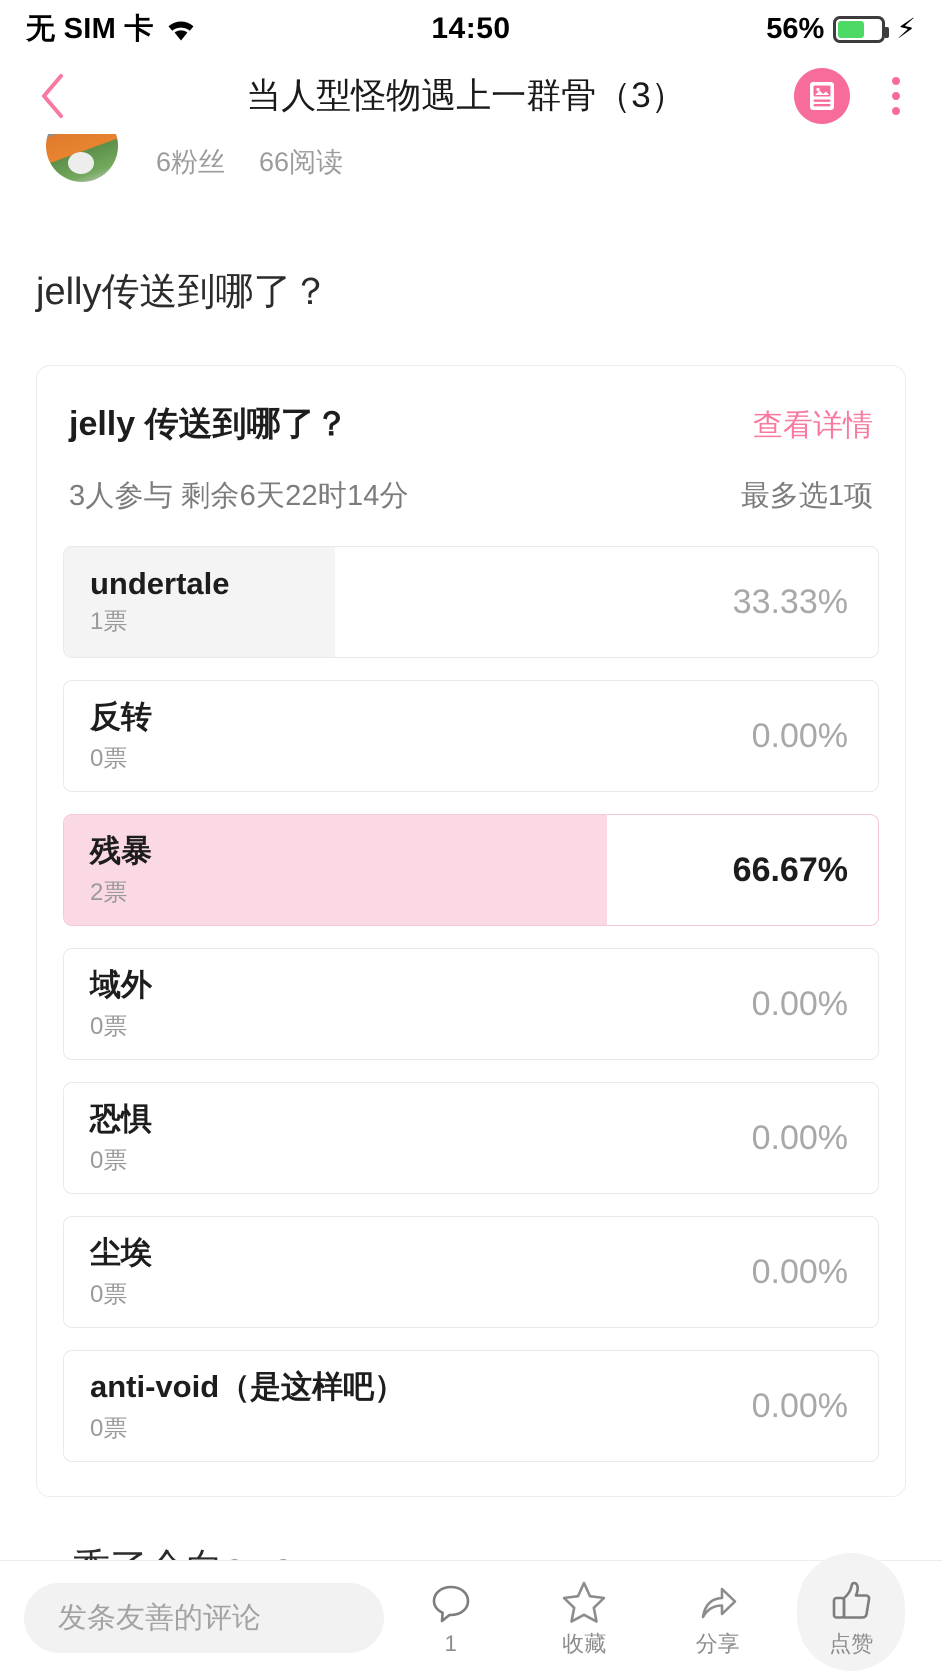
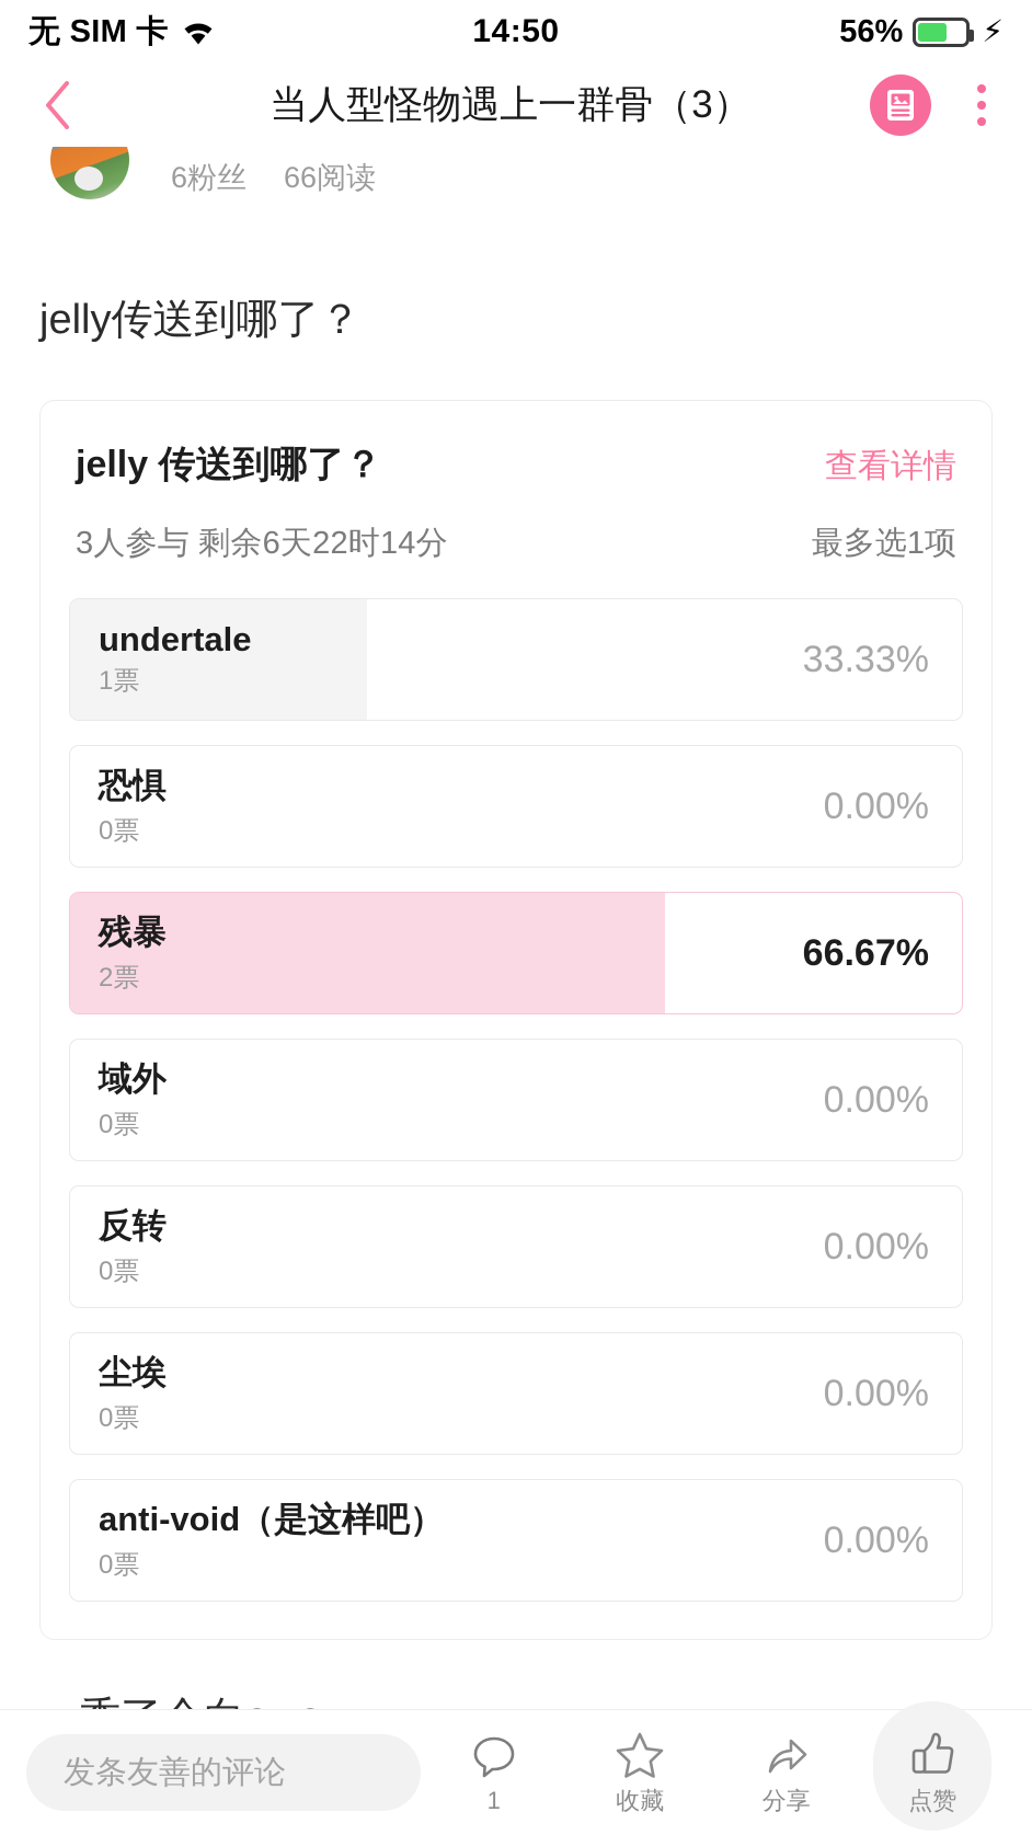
  无 SIM 卡
  14:50
  56%
  ⚡
  当人型怪物遇上一群骨（3）
  6粉丝
  66阅读
  jelly传送到哪了？
  jelly 传送到哪了？
  查看详情
  3人参与 剩余6天22时14分
  最多选1项
  undertale
  1票
  33.33%
- 反转
+ 恐惧
  0票
  0.00%
  残暴
  2票
  66.67%
  域外
  0票
  0.00%
- 恐惧
+ 反转
  0票
  0.00%
  尘埃
  0票
  0.00%
  anti-void（是这样吧）
  0票
  0.00%
  发条友善的评论
  1
  收藏
  分享
  点赞
